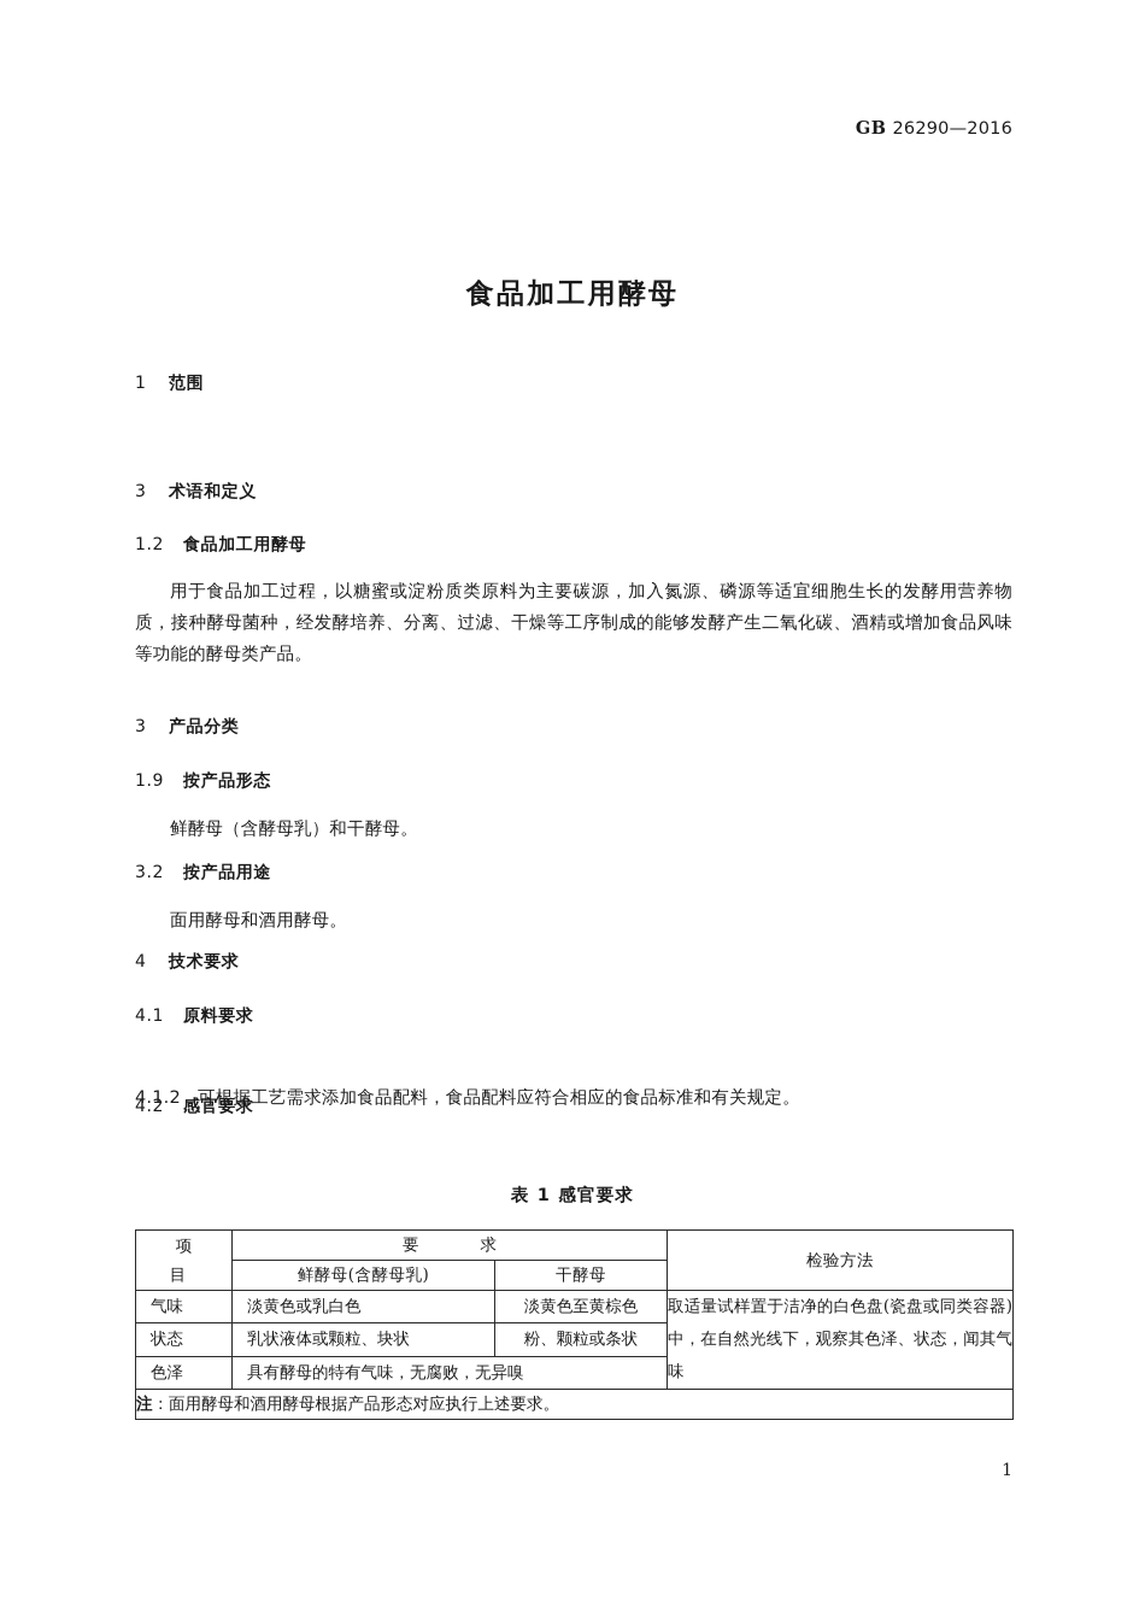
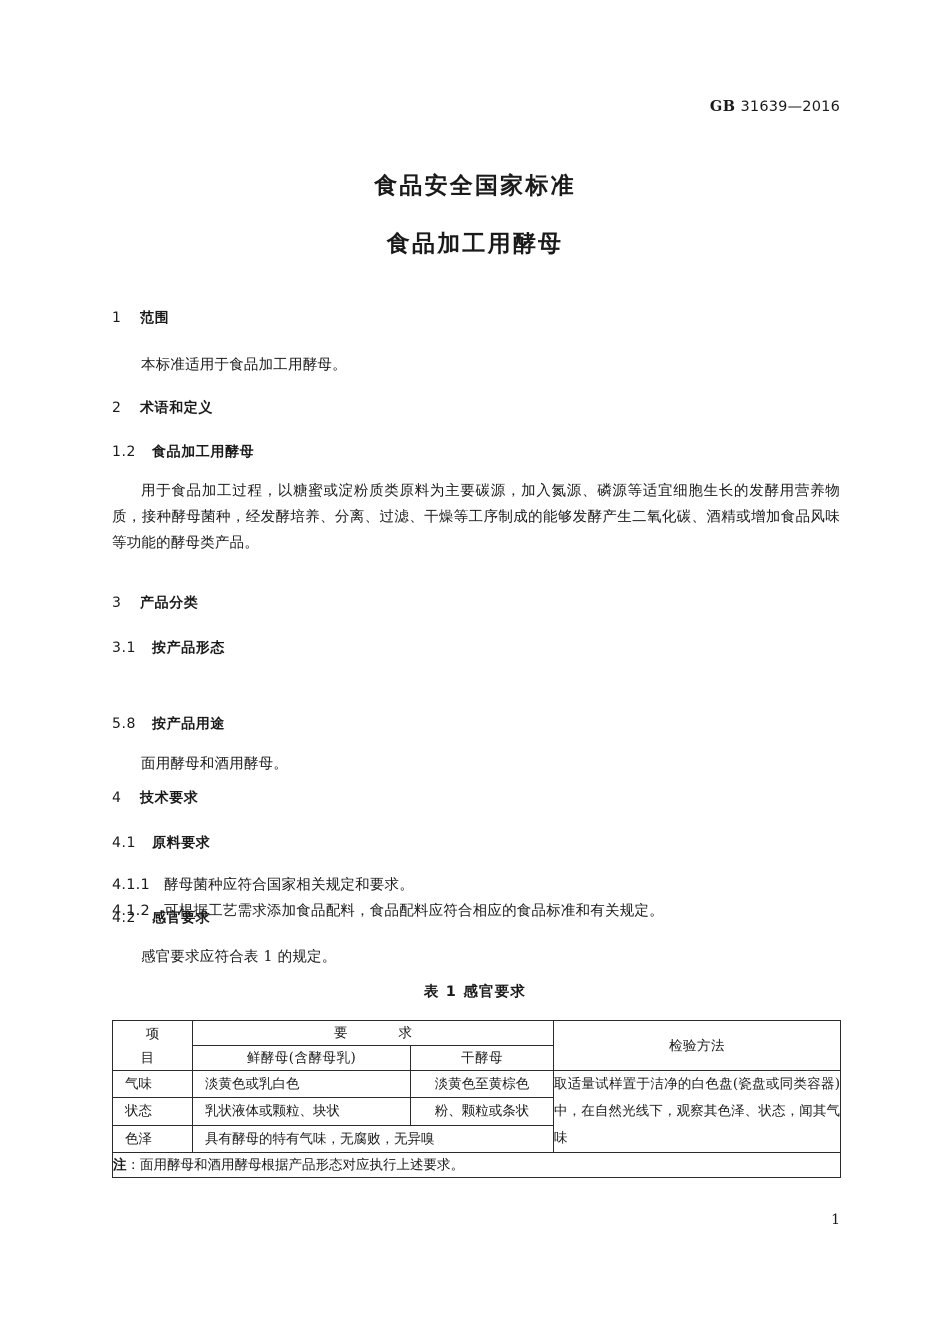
- GB 26290—2016
+ GB 31639—2016
+ 食品安全国家标准
  食品加工用酵母
  1 范围
+ 本标准适用于食品加工用酵母。
- 3 术语和定义
+ 2 术语和定义
  1.2 食品加工用酵母
  用于食品加工过程，以糖蜜或淀粉质类原料为主要碳源，加入氮源、磷源等适宜细胞生长的发酵用营养物质，接种酵母菌种，经发酵培养、分离、过滤、干燥等工序制成的能够发酵产生二氧化碳、酒精或增加食品风味等功能的酵母类产品。
  3 产品分类
- 1.9 按产品形态
+ 3.1 按产品形态
- 鲜酵母（含酵母乳）和干酵母。
- 3.2 按产品用途
+ 5.8 按产品用途
  面用酵母和酒用酵母。
  4 技术要求
  4.1 原料要求
+ 4.1.1 酵母菌种应符合国家相关规定和要求。
  4.1.2 可根据工艺需求添加食品配料，食品配料应符合相应的食品标准和有关规定。
  4.2 感官要求
+ 感官要求应符合表 1 的规定。
  表 1 感官要求
  项 目	要 求	检验方法
  鲜酵母(含酵母乳)	干酵母
  气味	淡黄色或乳白色	淡黄色至黄棕色	取适量试样置于洁净的白色盘(瓷盘或同类容器)中，在自然光线下，观察其色泽、状态，闻其气味
  状态	乳状液体或颗粒、块状	粉、颗粒或条状
  色泽	具有酵母的特有气味，无腐败，无异嗅
  注：面用酵母和酒用酵母根据产品形态对应执行上述要求。
  1
